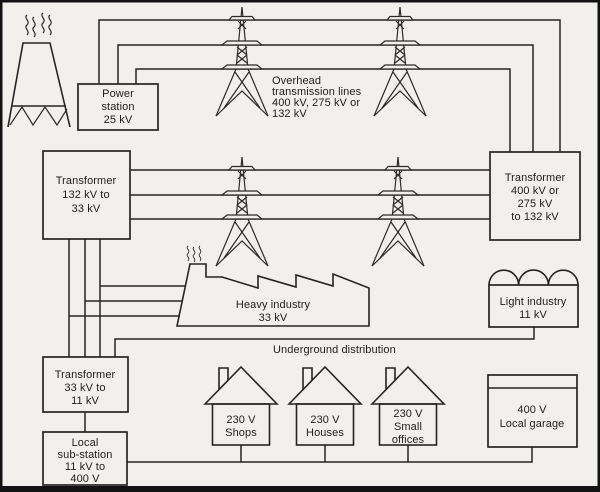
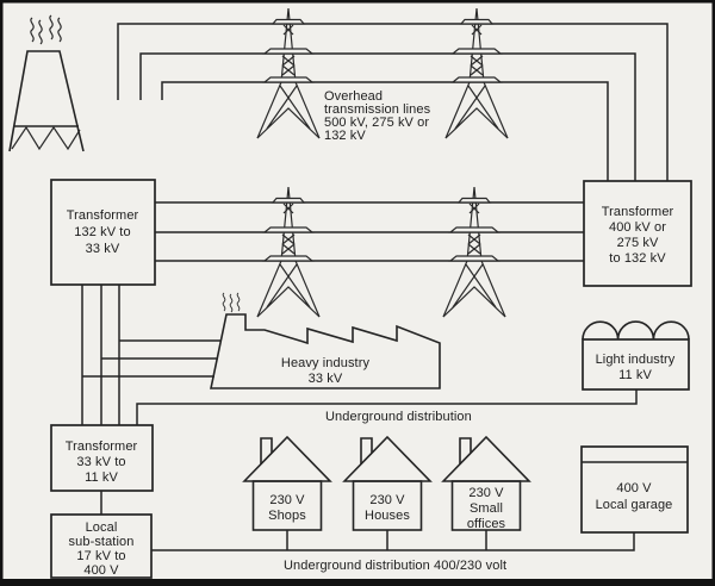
- Power
- station
- 25 kV
  Overhead
  transmission lines
- 400 kV, 275 kV or
+ 500 kV, 275 kV or
  132 kV
  Transformer
  132 kV to
  33 kV
  Transformer
  400 kV or
  275 kV
  to 132 kV
  Heavy industry
  33 kV
  Light industry
  11 kV
  Underground distribution
  Transformer
  33 kV to
  11 kV
  Local
  sub-station
- 11 kV to
+ 17 kV to
  400 V
  230 V
  Shops
  230 V
  Houses
  230 V
  Small
  offices
  400 V
  Local garage
+ Underground distribution 400/230 volt
